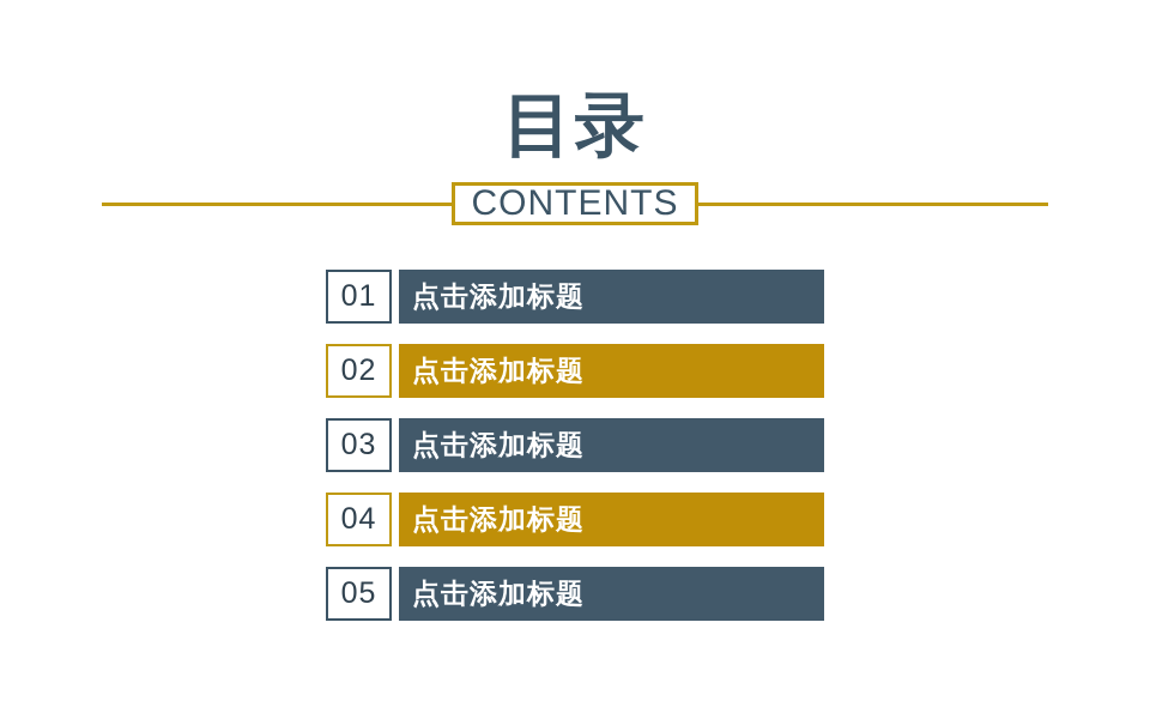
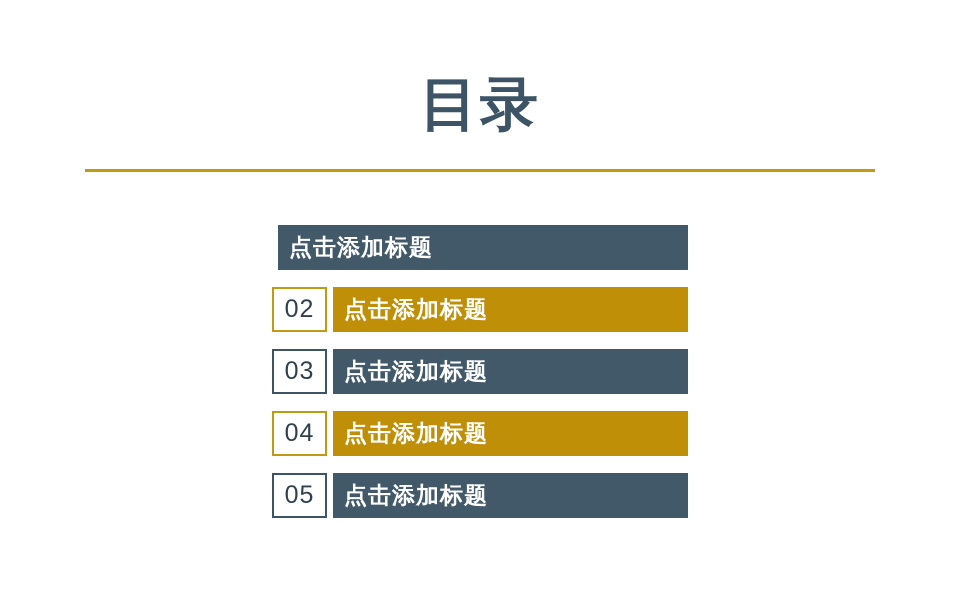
  目录
- CONTENTS
- 01
  点击添加标题
  02
  点击添加标题
  03
  点击添加标题
  04
  点击添加标题
  05
  点击添加标题
